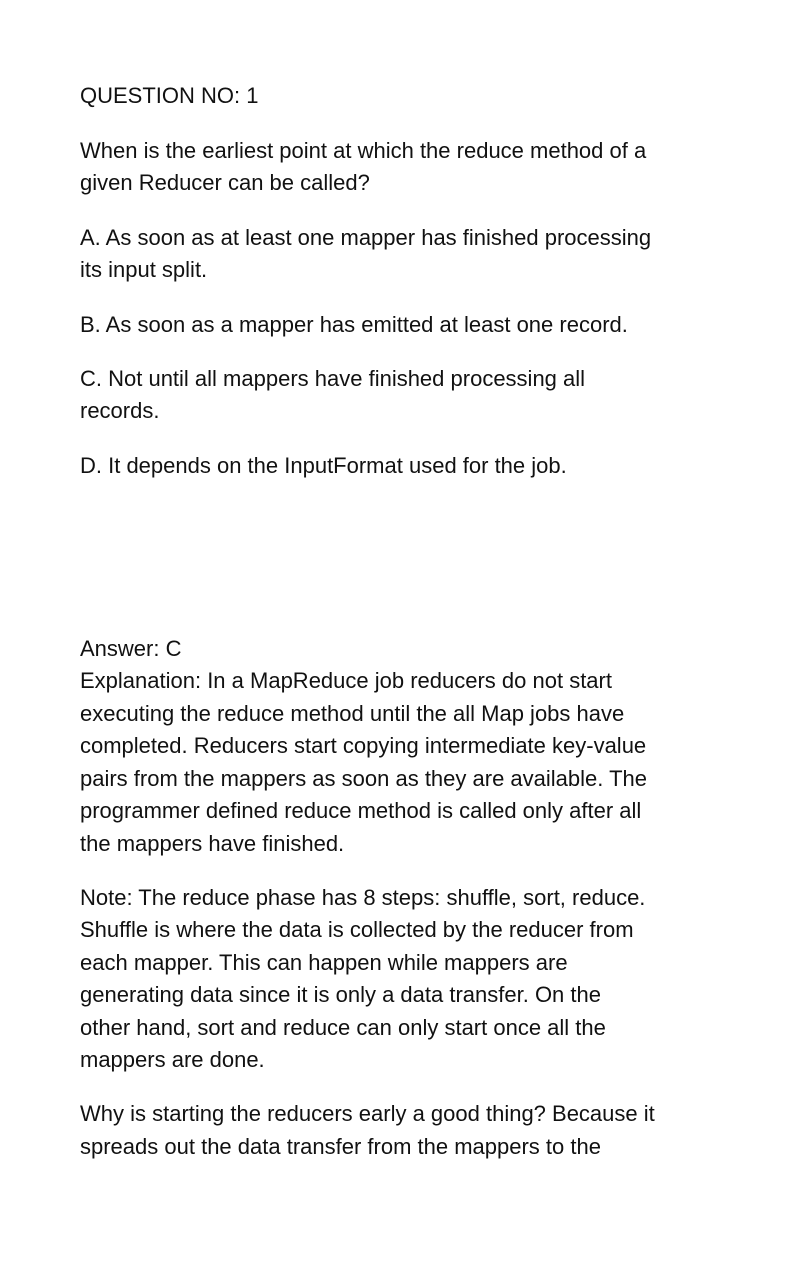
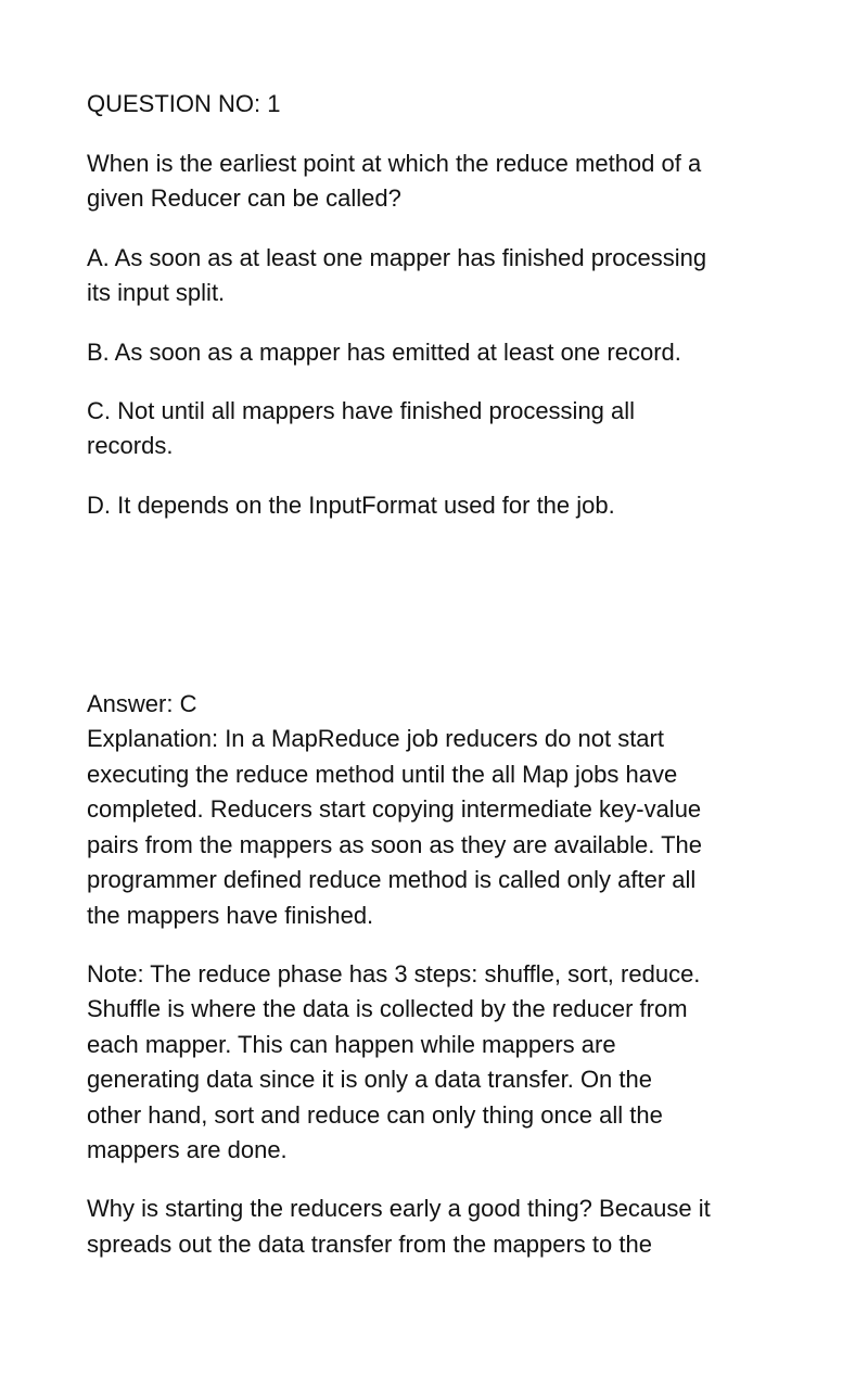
  QUESTION NO: 1
  When is the earliest point at which the reduce method of a
  given Reducer can be called?
  A. As soon as at least one mapper has finished processing
  its input split.
  B. As soon as a mapper has emitted at least one record.
  C. Not until all mappers have finished processing all
  records.
  D. It depends on the InputFormat used for the job.
  Answer: C
  Explanation: In a MapReduce job reducers do not start
  executing the reduce method until the all Map jobs have
  completed. Reducers start copying intermediate key-value
  pairs from the mappers as soon as they are available. The
  programmer defined reduce method is called only after all
  the mappers have finished.
- Note: The reduce phase has 8 steps: shuffle, sort, reduce.
+ Note: The reduce phase has 3 steps: shuffle, sort, reduce.
  Shuffle is where the data is collected by the reducer from
  each mapper. This can happen while mappers are
  generating data since it is only a data transfer. On the
- other hand, sort and reduce can only start once all the
+ other hand, sort and reduce can only thing once all the
  mappers are done.
  Why is starting the reducers early a good thing? Because it
  spreads out the data transfer from the mappers to the
